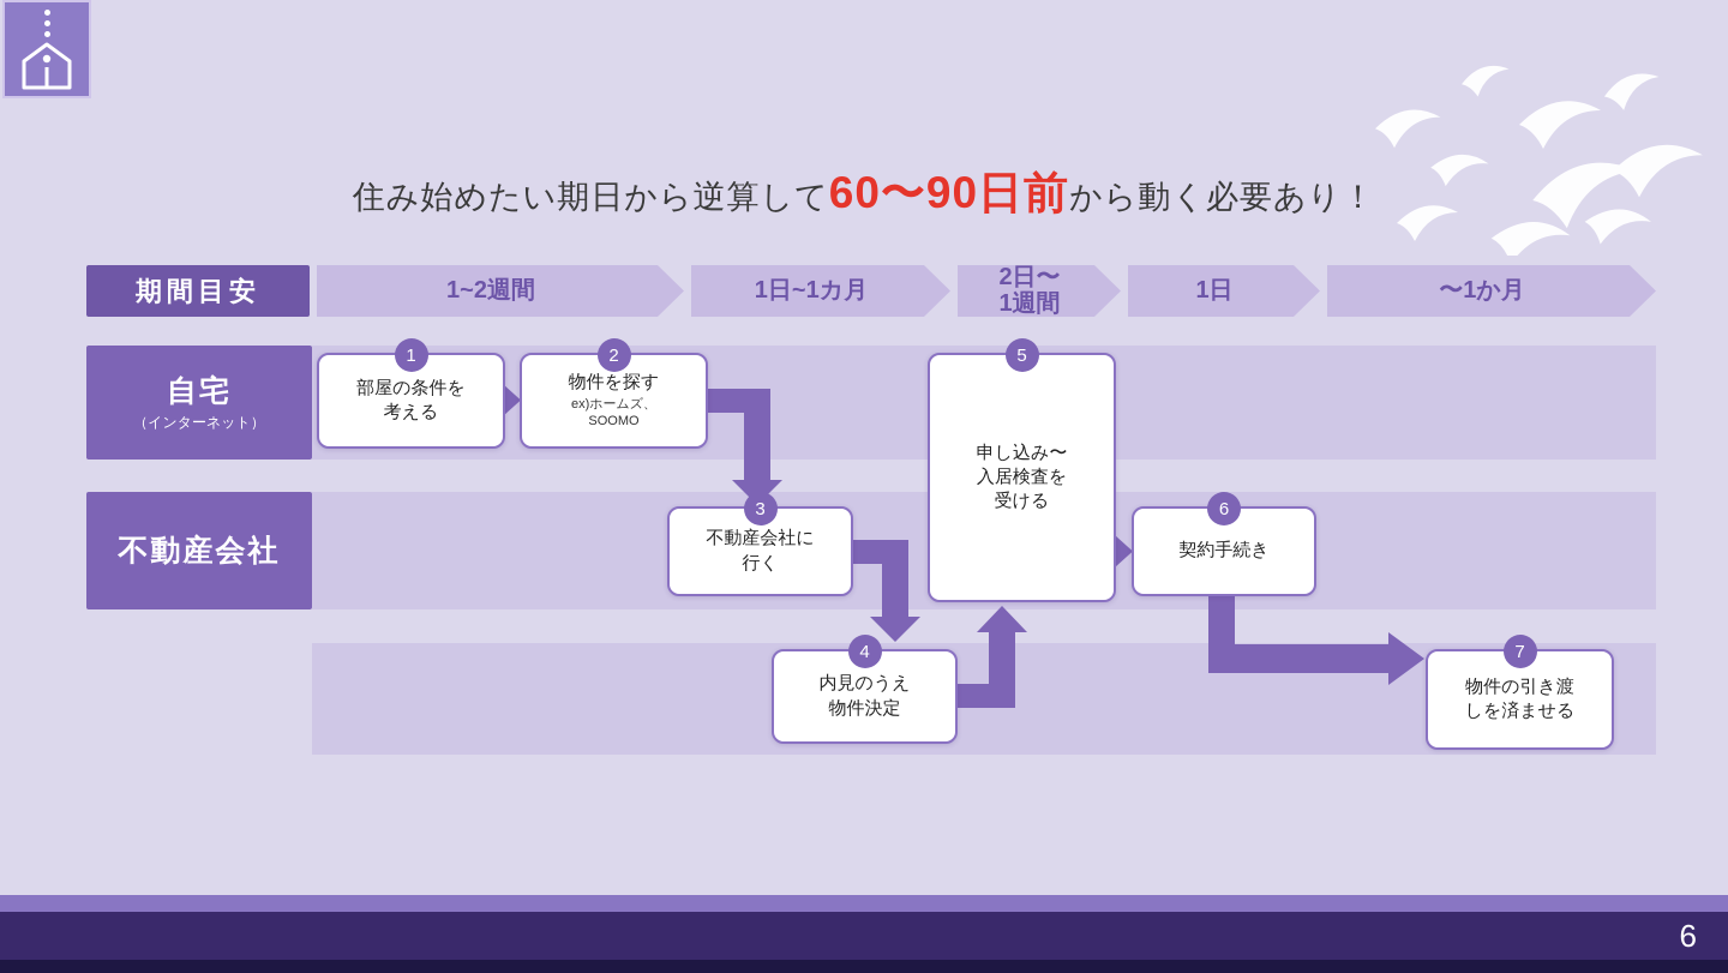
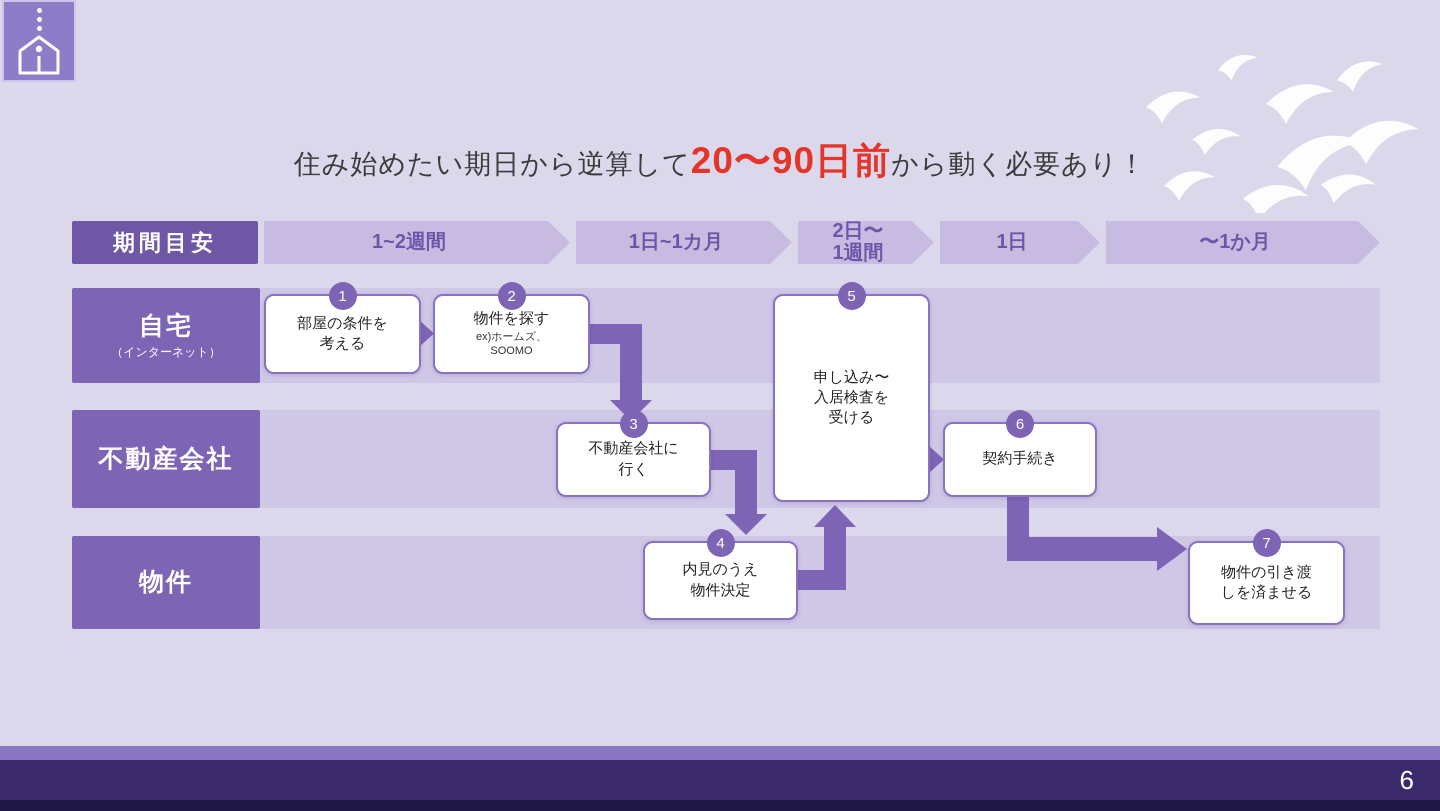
- 住み始めたい期日から逆算して60〜90日前から動く必要あり！
+ 住み始めたい期日から逆算して20〜90日前から動く必要あり！
  期間目安
  1~2週間
  1日~1カ月
  2日〜
  1週間
  1日
  〜1か月
  自宅
  （インターネット）
  不動産会社
+ 物件
  1
  部屋の条件を
  考える
  2
  物件を探す
  ex)ホームズ、
  SOOMO
  3
  不動産会社に
  行く
  4
  内見のうえ
  物件決定
  5
  申し込み〜
  入居検査を
  受ける
  6
  契約手続き
  7
  物件の引き渡
  しを済ませる
  6
